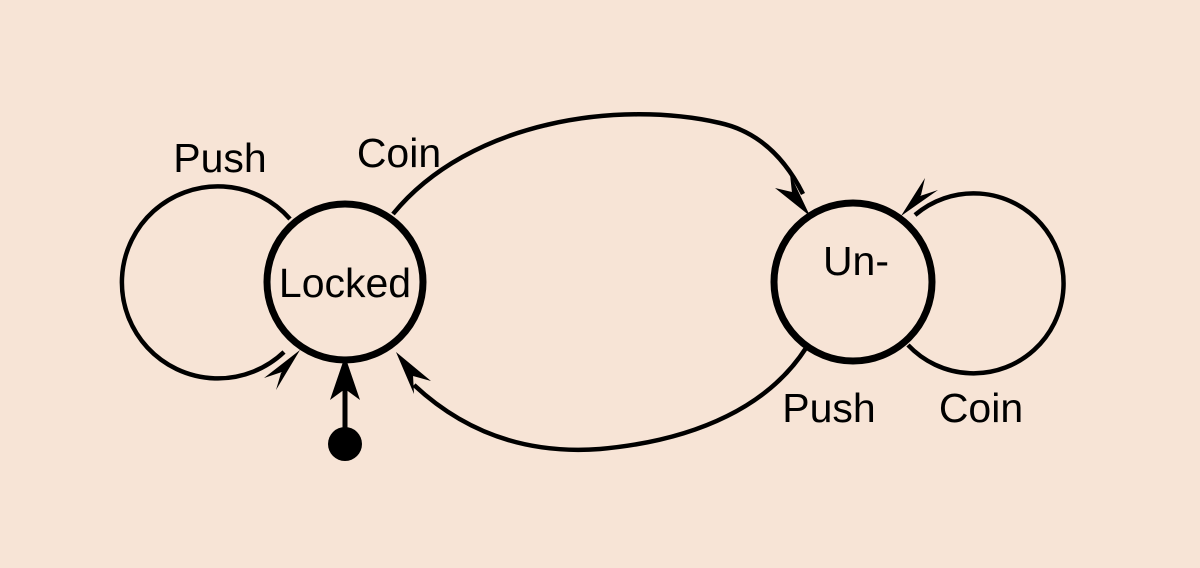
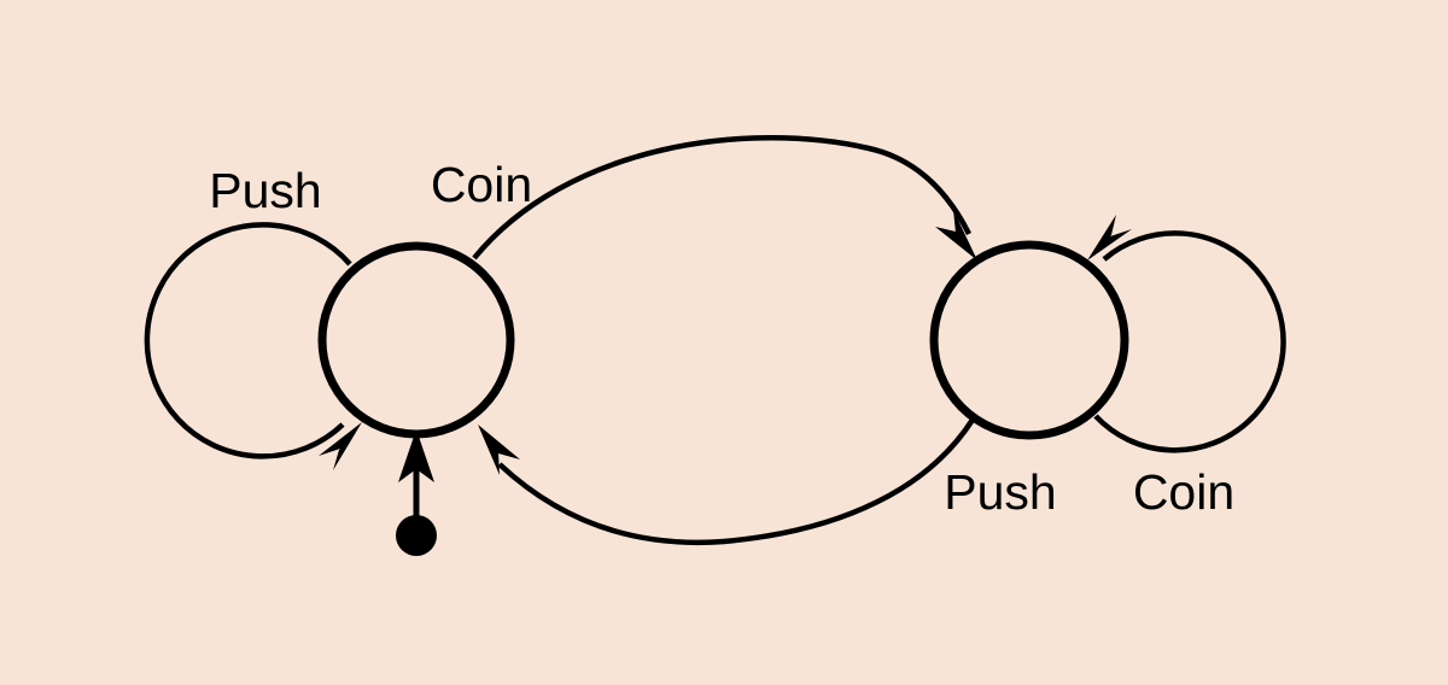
- Locked
- Un-
  Push
  Coin
  Push
  Coin
